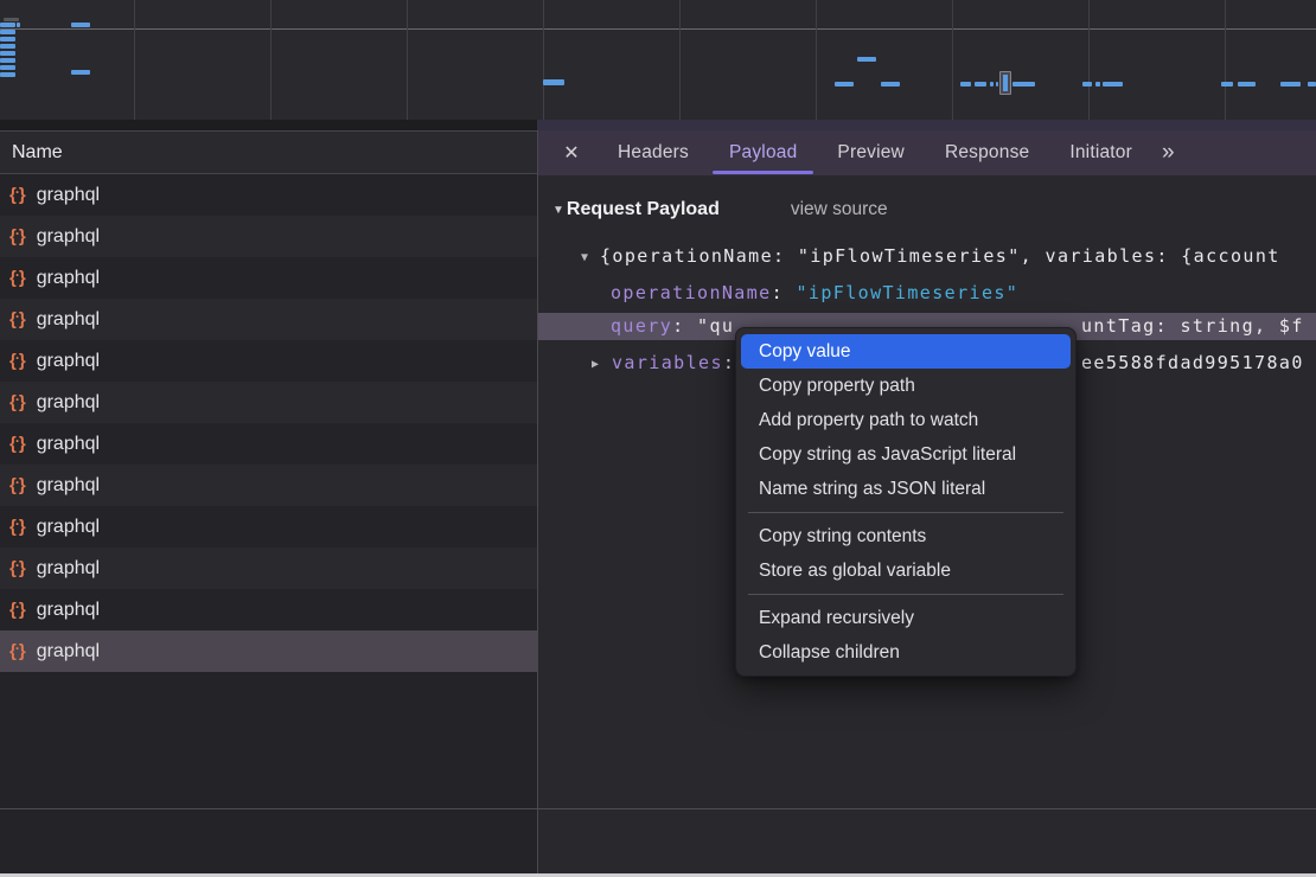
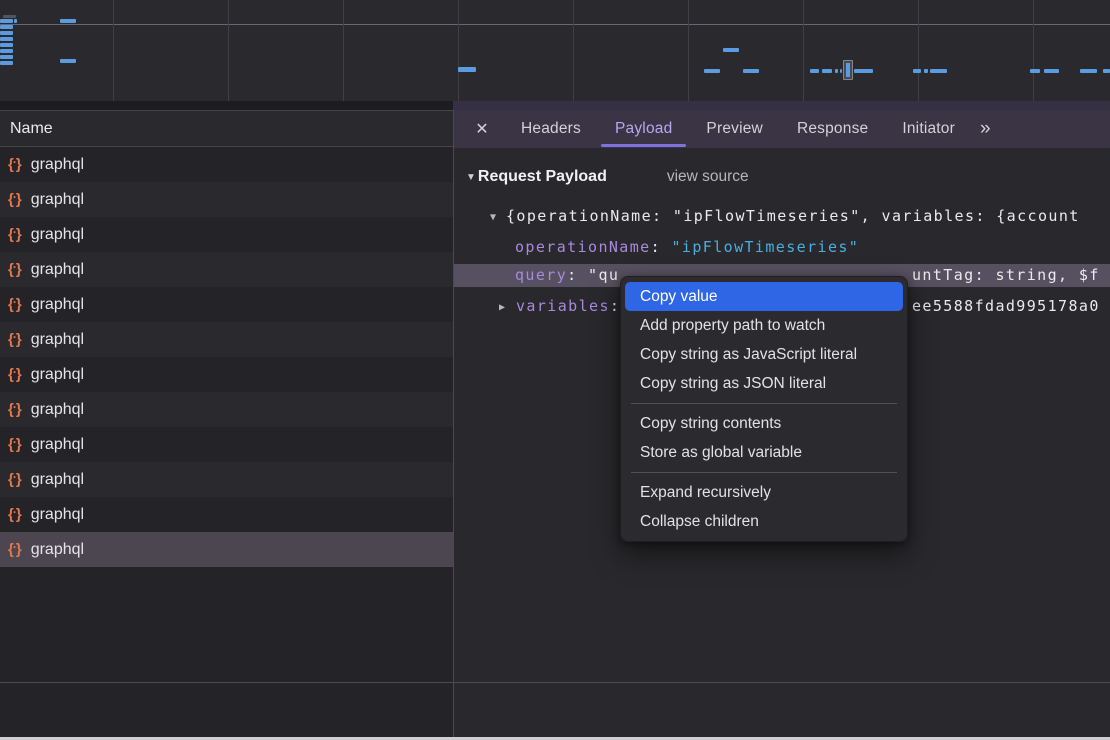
  Name
  {·}
  graphql
  {·}
  graphql
  {·}
  graphql
  {·}
  graphql
  {·}
  graphql
  {·}
  graphql
  {·}
  graphql
  {·}
  graphql
  {·}
  graphql
  {·}
  graphql
  {·}
  graphql
  {·}
  graphql
  ✕
  Headers
  Payload
  Preview
  Response
  Initiator
  »
  ▼
  Request Payload
  view source
  ▼ {operationName: "ipFlowTimeseries", variables: {account
  operationName: "ipFlowTimeseries"
  query: "qu
  untTag: string, $f
  ▶ variables:
  ee5588fdad995178a0
  Copy value
- Copy property path
  Add property path to watch
  Copy string as JavaScript literal
- Name string as JSON literal
+ Copy string as JSON literal
  Copy string contents
  Store as global variable
  Expand recursively
  Collapse children
